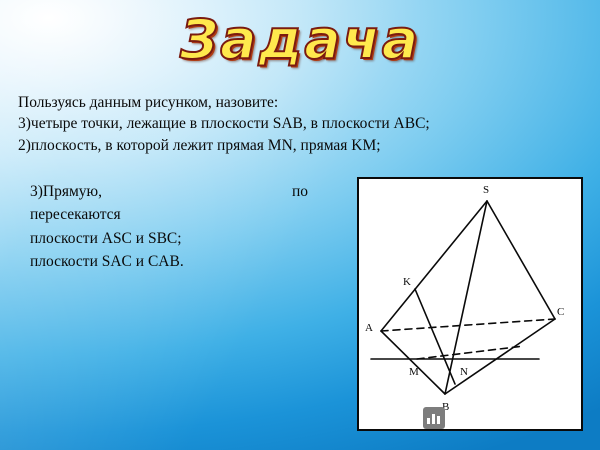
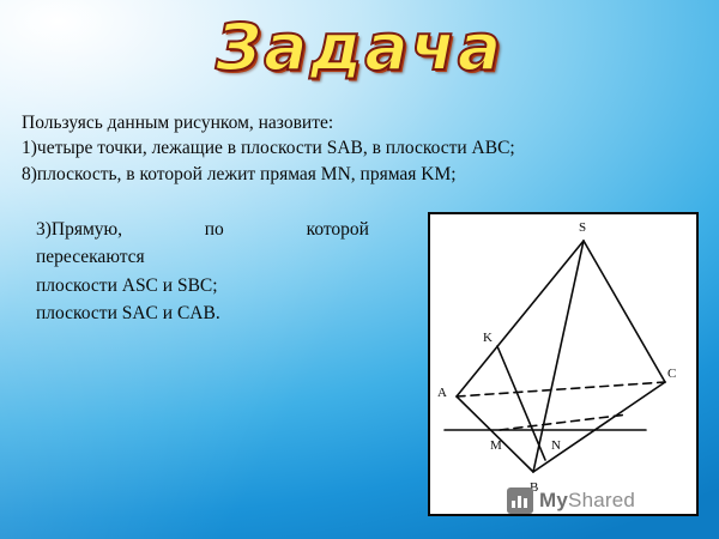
  Задача
  Пользуясь данным рисунком, назовите:
- 3)четыре точки, лежащие в плоскости SAB, в плоскости ABC;
+ 1)четыре точки, лежащие в плоскости SAB, в плоскости ABC;
- 2)плоскость, в которой лежит прямая MN, прямая KM;
+ 8)плоскость, в которой лежит прямая MN, прямая KM;
  3)Прямую,
  по
+ которой
  пересекаются
  плоскости ASC и SBC;
  плоскости SAC и CAB.
  S
  K
  A
  C
  M
  N
  B
+ MyShared
